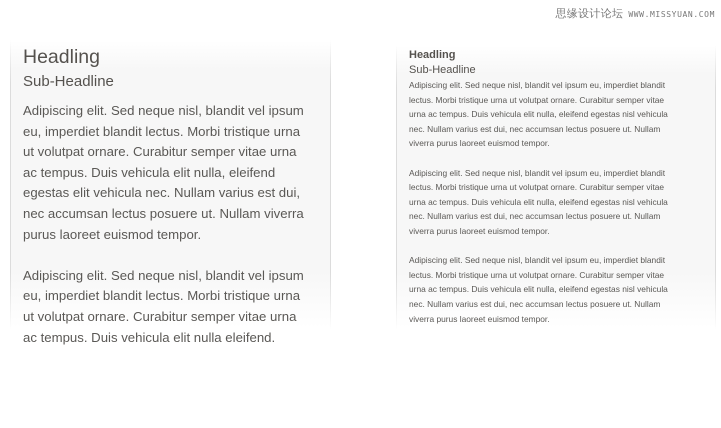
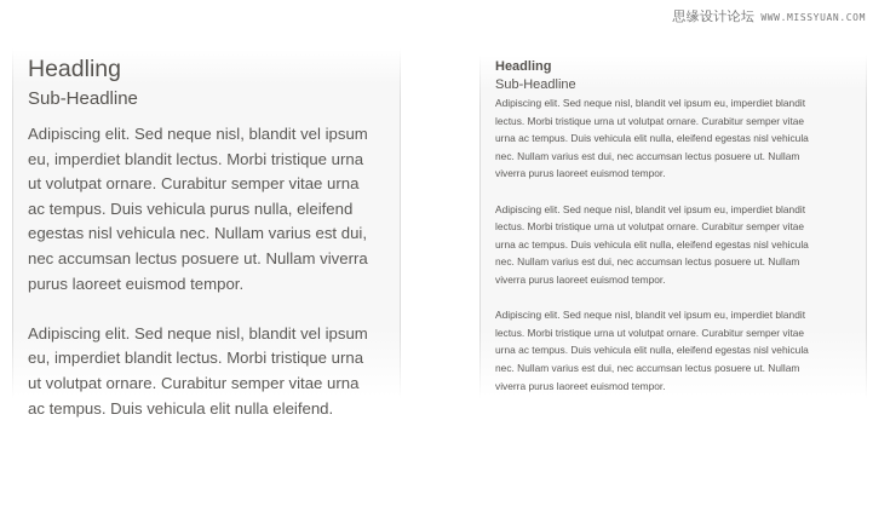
  思缘设计论坛 WWW.MISSYUAN.COM
  Headling
  Sub-Headline
  Adipiscing elit. Sed neque nisl, blandit vel ipsum
  eu, imperdiet blandit lectus. Morbi tristique urna
  ut volutpat ornare. Curabitur semper vitae urna
- ac tempus. Duis vehicula elit nulla, eleifend
+ ac tempus. Duis vehicula purus nulla, eleifend
- egestas elit vehicula nec. Nullam varius est dui,
+ egestas nisl vehicula nec. Nullam varius est dui,
  nec accumsan lectus posuere ut. Nullam viverra
  purus laoreet euismod tempor.
  Adipiscing elit. Sed neque nisl, blandit vel ipsum
  eu, imperdiet blandit lectus. Morbi tristique urna
  ut volutpat ornare. Curabitur semper vitae urna
  ac tempus. Duis vehicula elit nulla eleifend.
  Headling
  Sub-Headline
  Adipiscing elit. Sed neque nisl, blandit vel ipsum eu, imperdiet blandit
  lectus. Morbi tristique urna ut volutpat ornare. Curabitur semper vitae
  urna ac tempus. Duis vehicula elit nulla, eleifend egestas nisl vehicula
  nec. Nullam varius est dui, nec accumsan lectus posuere ut. Nullam
  viverra purus laoreet euismod tempor.
  Adipiscing elit. Sed neque nisl, blandit vel ipsum eu, imperdiet blandit
  lectus. Morbi tristique urna ut volutpat ornare. Curabitur semper vitae
  urna ac tempus. Duis vehicula elit nulla, eleifend egestas nisl vehicula
  nec. Nullam varius est dui, nec accumsan lectus posuere ut. Nullam
  viverra purus laoreet euismod tempor.
  Adipiscing elit. Sed neque nisl, blandit vel ipsum eu, imperdiet blandit
  lectus. Morbi tristique urna ut volutpat ornare. Curabitur semper vitae
  urna ac tempus. Duis vehicula elit nulla, eleifend egestas nisl vehicula
  nec. Nullam varius est dui, nec accumsan lectus posuere ut. Nullam
  viverra purus laoreet euismod tempor.
